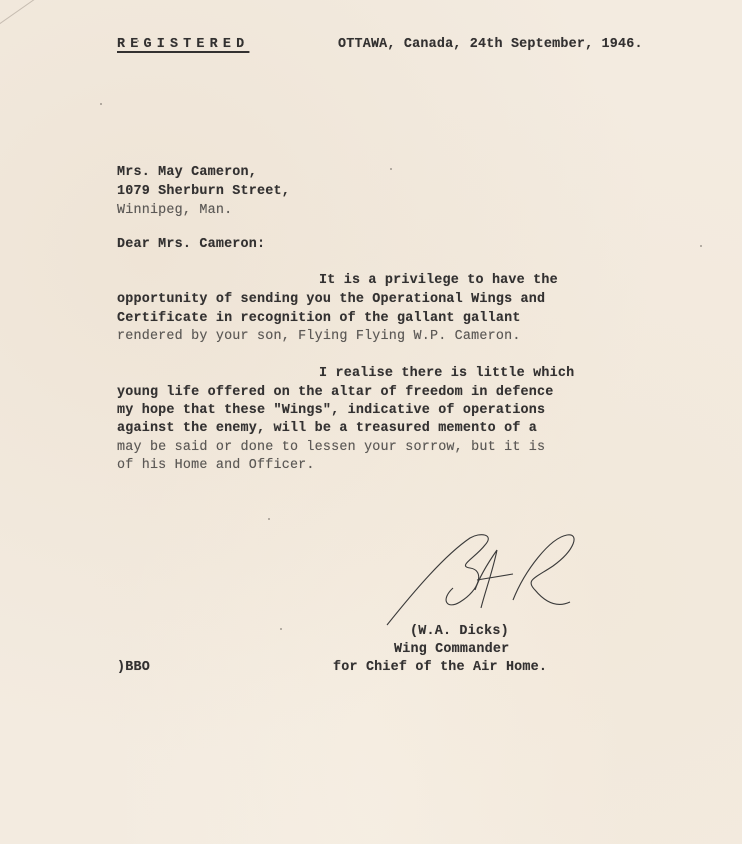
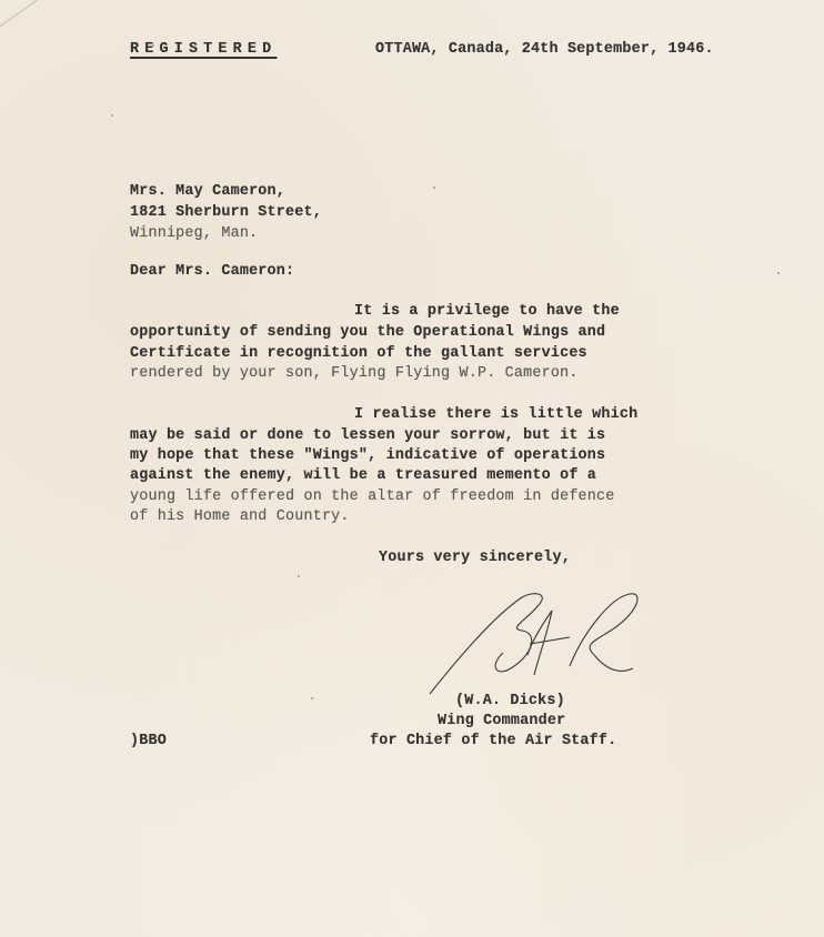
  REGISTERED
  OTTAWA, Canada, 24th September, 1946.
  Mrs. May Cameron,
- 1079 Sherburn Street,
+ 1821 Sherburn Street,
  Winnipeg, Man.
  Dear Mrs. Cameron:
  It is a privilege to have the
  opportunity of sending you the Operational Wings and
- Certificate in recognition of the gallant gallant
+ Certificate in recognition of the gallant services
  rendered by your son, Flying Flying W.P. Cameron.
  I realise there is little which
- young life offered on the altar of freedom in defence
+ may be said or done to lessen your sorrow, but it is
  my hope that these "Wings", indicative of operations
  against the enemy, will be a treasured memento of a
- may be said or done to lessen your sorrow, but it is
+ young life offered on the altar of freedom in defence
- of his Home and Officer.
+ of his Home and Country.
+ Yours very sincerely,
  (W.A. Dicks)
  Wing Commander
- for Chief of the Air Home.
+ for Chief of the Air Staff.
  )BBO
